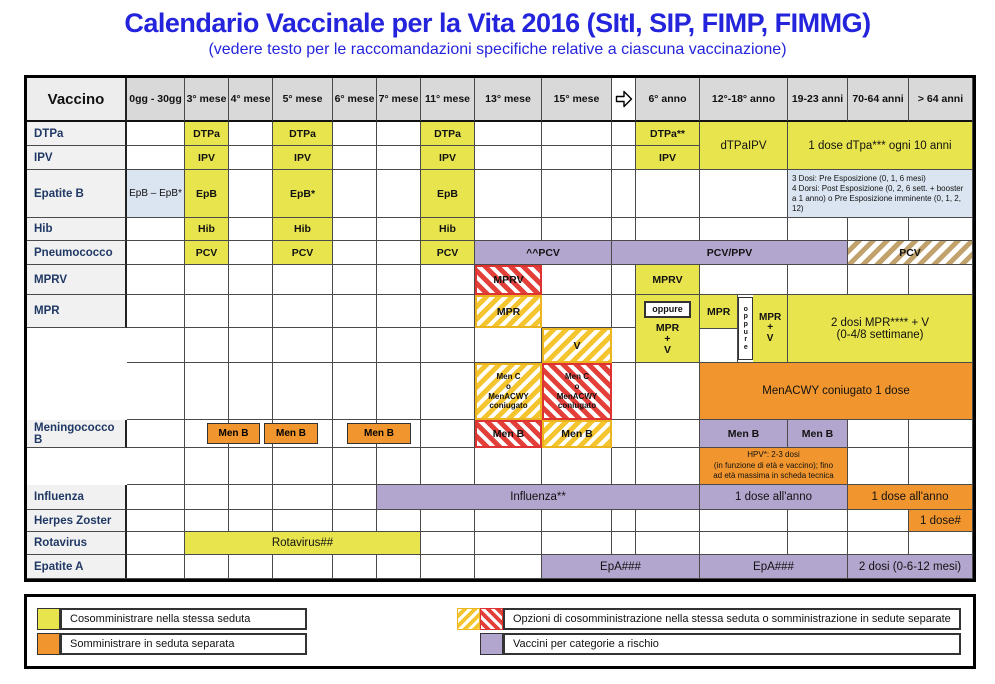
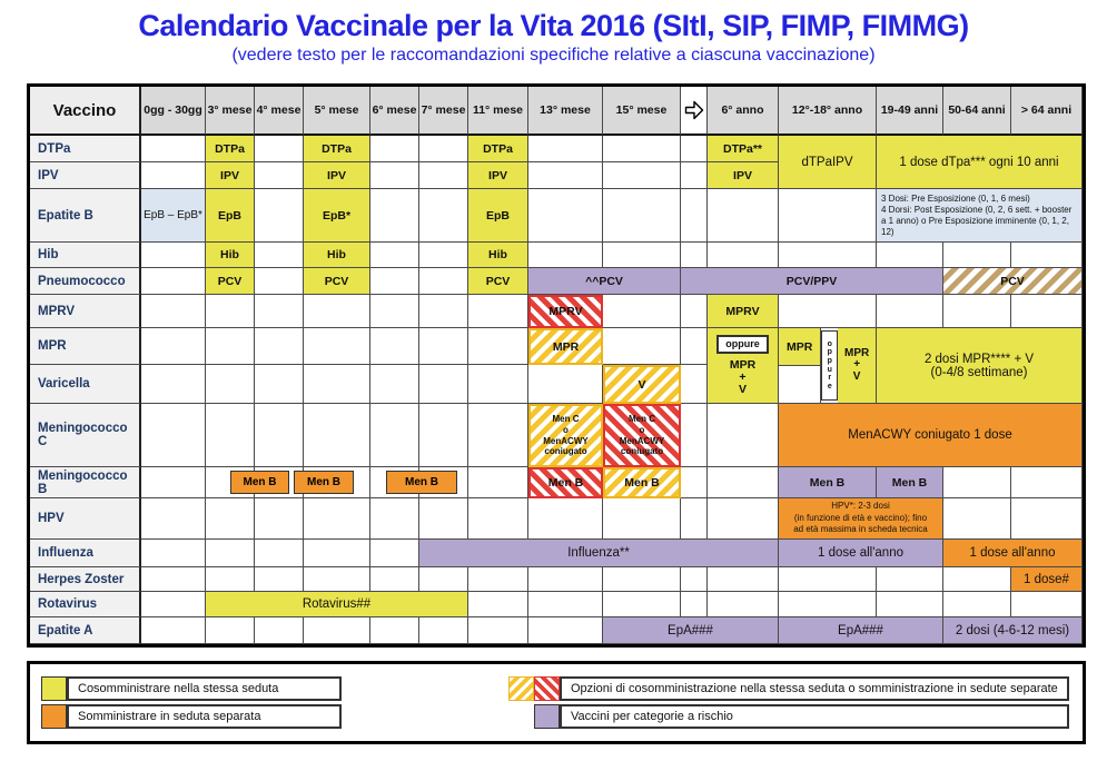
  Calendario Vaccinale per la Vita 2016 (SItI, SIP, FIMP, FIMMG)
  (vedere testo per le raccomandazioni specifiche relative a ciascuna vaccinazione)
  Vaccino
  0gg - 30gg
  3° mese
  4° mese
  5° mese
  6° mese
  7° mese
  11° mese
  13° mese
  15° mese
  6° anno
  12°-18° anno
- 19-23 anni
+ 19-49 anni
- 70-64 anni
+ 50-64 anni
  > 64 anni
  DTPa
  IPV
  Epatite B
  Hib
  Pneumococco
  MPRV
  MPR
+ Varicella
+ Meningococco C
  Meningococco B
+ HPV
  Influenza
  Herpes Zoster
  Rotavirus
  Epatite A
  DTPa
  DTPa
  DTPa
  DTPa**
  dTPaIPV
  1 dose dTpa*** ogni 10 anni
  IPV
  IPV
  IPV
  IPV
  EpB – EpB*
  EpB
  EpB*
  EpB
  3 Dosi: Pre Esposizione (0, 1, 6 mesi)
  4 Dorsi: Post Esposizione (0, 2, 6 sett. + booster a 1 anno) o Pre Esposizione imminente (0, 1, 2, 12)
  Hib
  Hib
  Hib
  PCV
  PCV
  PCV
  ^^PCV
  PCV/PPV
  PCV
  MPRV
  MPRV
  MPR
  oppure
  MPR
  +
  V
  MPR
  MPR
  +
  V
  2 dosi MPR**** + V
  (0-4/8 settimane)
  V
  Men C
  o
  MenACWY
  coniugato
  Men C
  o
  MenACWY
  coniugato
  MenACWY coniugato 1 dose
  Men B
  Men B
  Men B
  Men B
  HPV*: 2-3 dosi
  (in funzione di età e vaccino); fino
  ad età massima in scheda tecnica
  Influenza**
  1 dose all'anno
  1 dose all'anno
  1 dose#
  Rotavirus##
  EpA###
  EpA###
- 2 dosi (0-6-12 mesi)
+ 2 dosi (4-6-12 mesi)
  Men B
  Men B
  Men B
  Cosomministrare nella stessa seduta
  Somministrare in seduta separata
  Opzioni di cosomministrazione nella stessa seduta o somministrazione in sedute separate
  Vaccini per categorie a rischio
